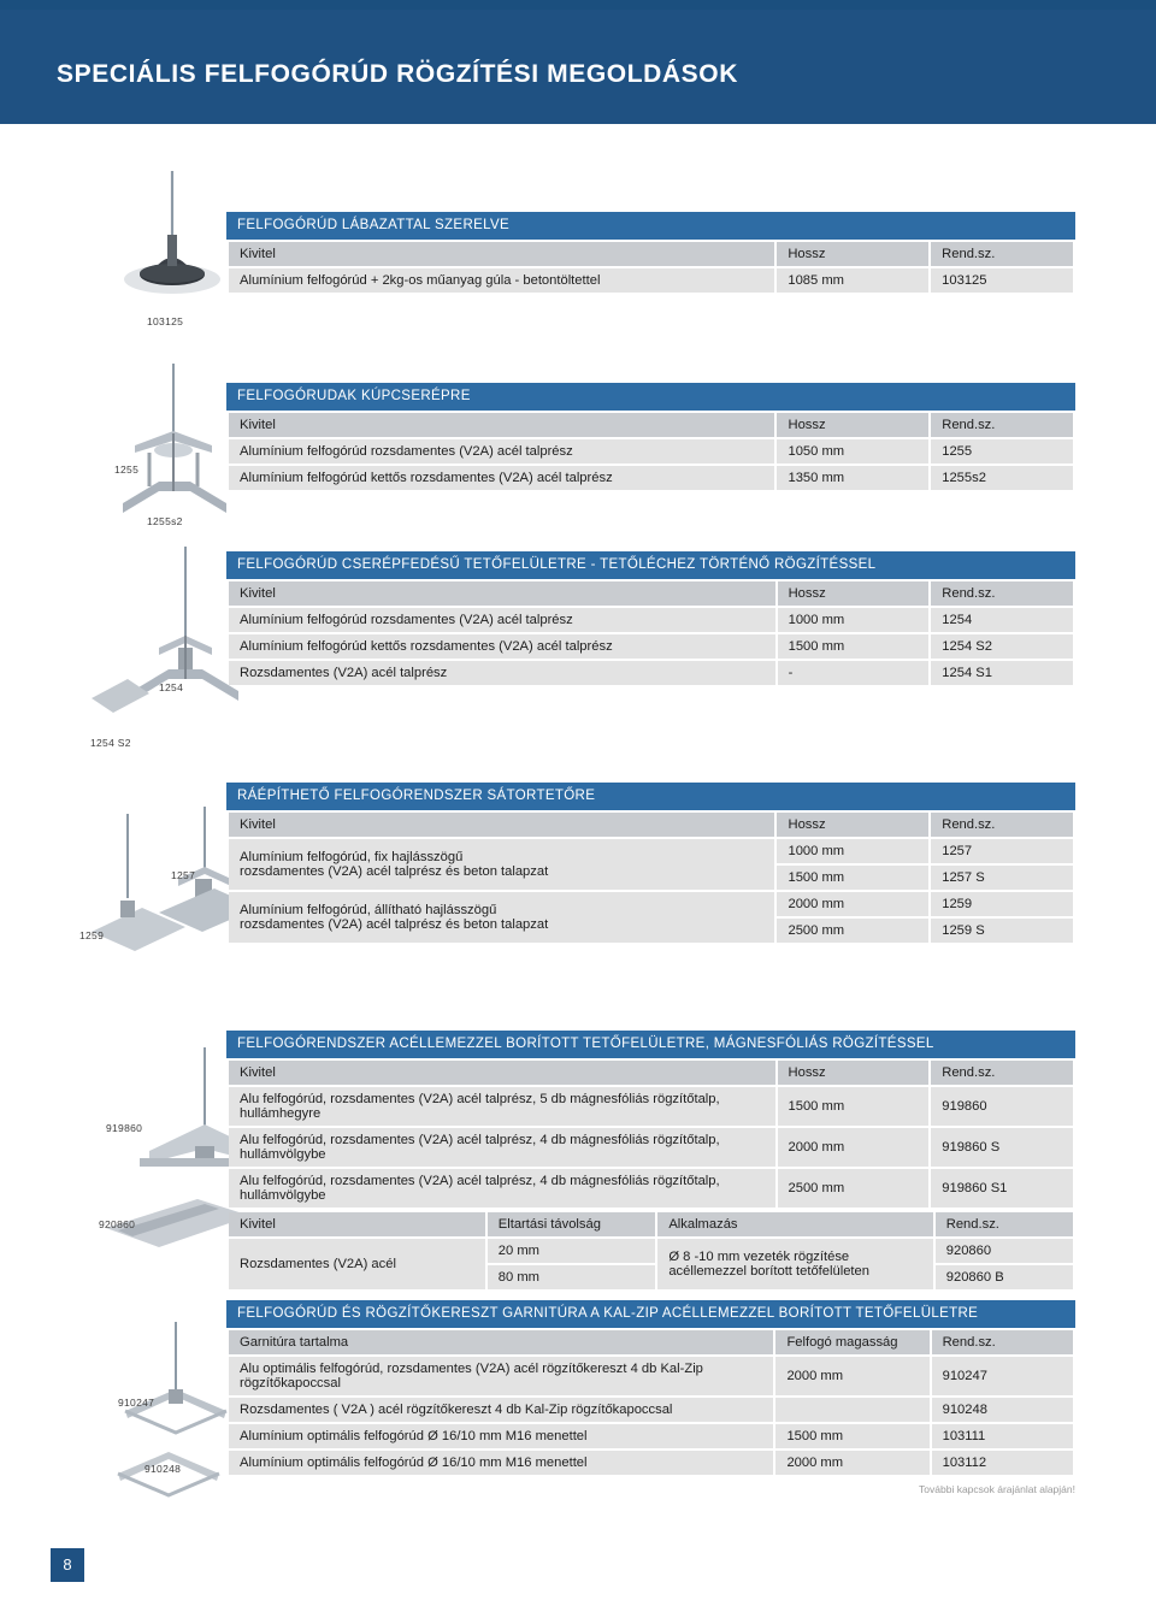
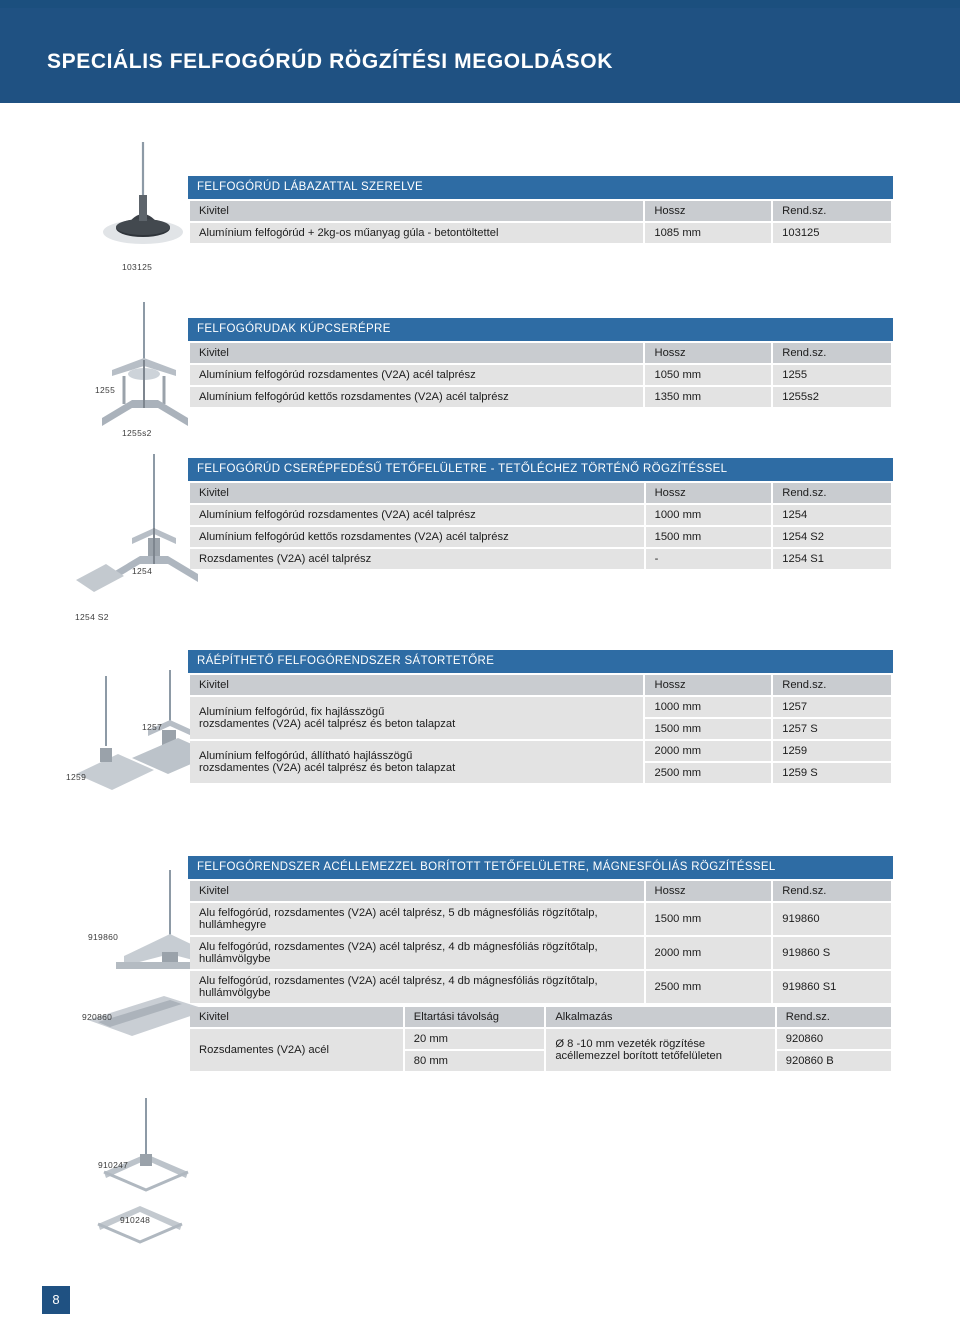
  SPECIÁLIS FELFOGÓRÚD RÖGZÍTÉSI MEGOLDÁSOK
  103125
  1255
  1255s2
  1254
  1254 S2
  1257
  1259
  919860
  920860
  910247
  910248
  FELFOGÓRÚD LÁBAZATTAL SZERELVE
  Kivitel	Hossz	Rend.sz.
  Alumínium felfogórúd + 2kg-os műanyag gúla - betontöltettel	1085 mm	103125
  FELFOGÓRUDAK KÚPCSERÉPRE
  Kivitel	Hossz	Rend.sz.
  Alumínium felfogórúd rozsdamentes (V2A) acél talprész	1050 mm	1255
  Alumínium felfogórúd kettős rozsdamentes (V2A) acél talprész	1350 mm	1255s2
  FELFOGÓRÚD CSERÉPFEDÉSŰ TETŐFELÜLETRE - TETŐLÉCHEZ TÖRTÉNŐ RÖGZÍTÉSSEL
  Kivitel	Hossz	Rend.sz.
  Alumínium felfogórúd rozsdamentes (V2A) acél talprész	1000 mm	1254
  Alumínium felfogórúd kettős rozsdamentes (V2A) acél talprész	1500 mm	1254 S2
  Rozsdamentes (V2A) acél talprész	-	1254 S1
  RÁÉPÍTHETŐ FELFOGÓRENDSZER SÁTORTETŐRE
  Kivitel	Hossz	Rend.sz.
  Alumínium felfogórúd, fix hajlásszögű rozsdamentes (V2A) acél talprész és beton talapzat	1000 mm	1257
  1500 mm	1257 S
  Alumínium felfogórúd, állítható hajlásszögű rozsdamentes (V2A) acél talprész és beton talapzat	2000 mm	1259
  2500 mm	1259 S
  FELFOGÓRENDSZER ACÉLLEMEZZEL BORÍTOTT TETŐFELÜLETRE, MÁGNESFÓLIÁS RÖGZÍTÉSSEL
  Kivitel	Hossz	Rend.sz.
  Alu felfogórúd, rozsdamentes (V2A) acél talprész, 5 db mágnesfóliás rögzítőtalp, hullámhegyre	1500 mm	919860
  Alu felfogórúd, rozsdamentes (V2A) acél talprész, 4 db mágnesfóliás rögzítőtalp, hullámvölgybe	2000 mm	919860 S
  Alu felfogórúd, rozsdamentes (V2A) acél talprész, 4 db mágnesfóliás rögzítőtalp, hullámvölgybe	2500 mm	919860 S1
  Kivitel	Eltartási távolság	Alkalmazás	Rend.sz.
  Rozsdamentes (V2A) acél	20 mm	Ø 8 -10 mm vezeték rögzítése acéllemezzel borított tetőfelületen	920860
  80 mm	920860 B
- FELFOGÓRÚD ÉS RÖGZÍTŐKERESZT GARNITÚRA A KAL-ZIP ACÉLLEMEZZEL BORÍTOTT TETŐFELÜLETRE
- Garnitúra tartalma	Felfogó magasság	Rend.sz.
- Alu optimális felfogórúd, rozsdamentes (V2A) acél rögzítőkereszt 4 db Kal-Zip rögzítőkapoccsal	2000 mm	910247
- Rozsdamentes ( V2A ) acél rögzítőkereszt 4 db Kal-Zip rögzítőkapoccsal		910248
- Alumínium optimális felfogórúd Ø 16/10 mm M16 menettel	1500 mm	103111
- Alumínium optimális felfogórúd Ø 16/10 mm M16 menettel	2000 mm	103112
- További kapcsok árajánlat alapján!
  8
